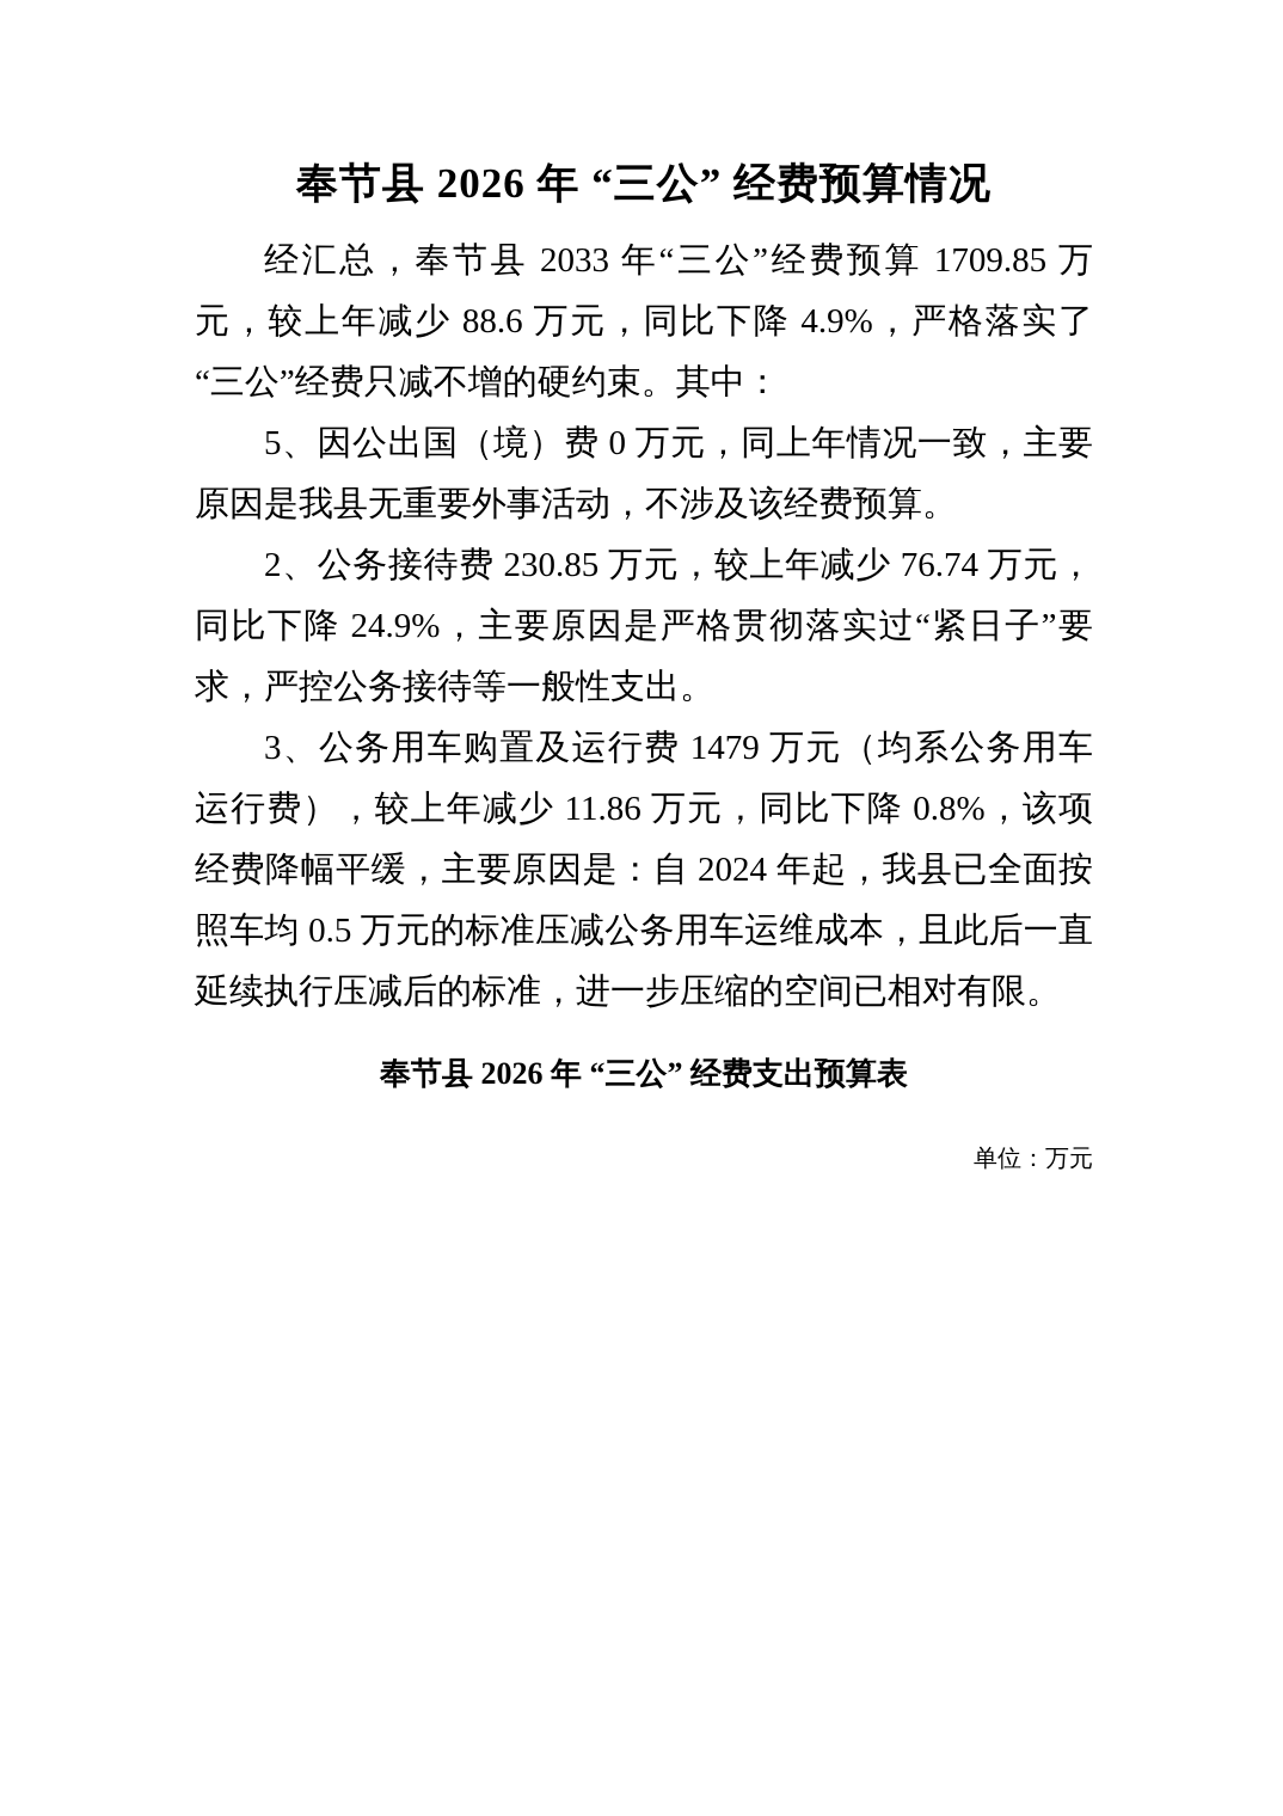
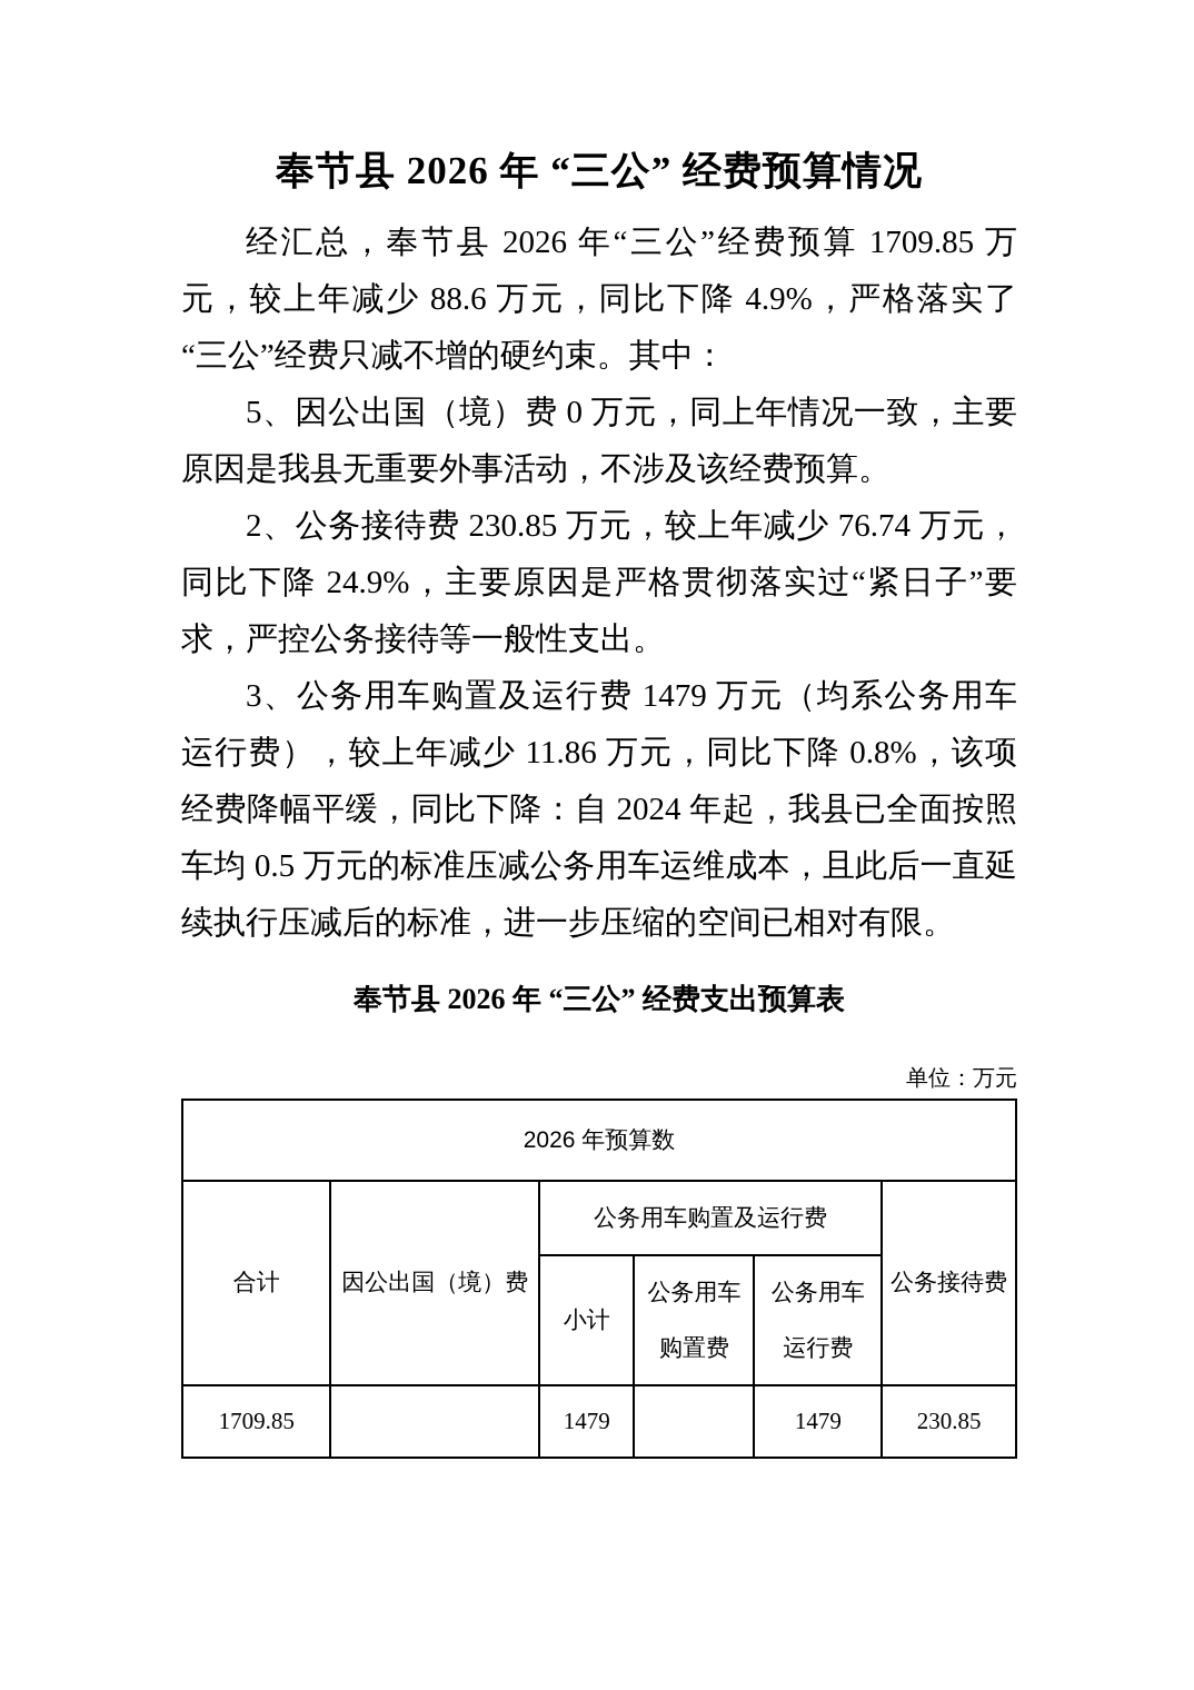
  奉节县 2026 年 “三公” 经费预算情况
- 经汇总，奉节县 2033 年“三公”经费预算 1709.85 万元，较上年减少 88.6 万元，同比下降 4.9%，严格落实了“三公”经费只减不增的硬约束。其中：
+ 经汇总，奉节县 2026 年“三公”经费预算 1709.85 万元，较上年减少 88.6 万元，同比下降 4.9%，严格落实了“三公”经费只减不增的硬约束。其中：
  5、因公出国（境）费 0 万元，同上年情况一致，主要原因是我县无重要外事活动，不涉及该经费预算。
  2、公务接待费 230.85 万元，较上年减少 76.74 万元，同比下降 24.9%，主要原因是严格贯彻落实过“紧日子”要求，严控公务接待等一般性支出。
- 3、公务用车购置及运行费 1479 万元（均系公务用车运行费），较上年减少 11.86 万元，同比下降 0.8%，该项经费降幅平缓，主要原因是：自 2024 年起，我县已全面按照车均 0.5 万元的标准压减公务用车运维成本，且此后一直延续执行压减后的标准，进一步压缩的空间已相对有限。
+ 3、公务用车购置及运行费 1479 万元（均系公务用车运行费），较上年减少 11.86 万元，同比下降 0.8%，该项经费降幅平缓，同比下降：自 2024 年起，我县已全面按照车均 0.5 万元的标准压减公务用车运维成本，且此后一直延续执行压减后的标准，进一步压缩的空间已相对有限。
  奉节县 2026 年 “三公” 经费支出预算表
  单位：万元
+ 2026 年预算数
+ 合计	因公出国（境）费	公务用车购置及运行费	公务接待费
+ 小计	公务用车购置费	公务用车运行费
+ 1709.85		1479		1479	230.85
